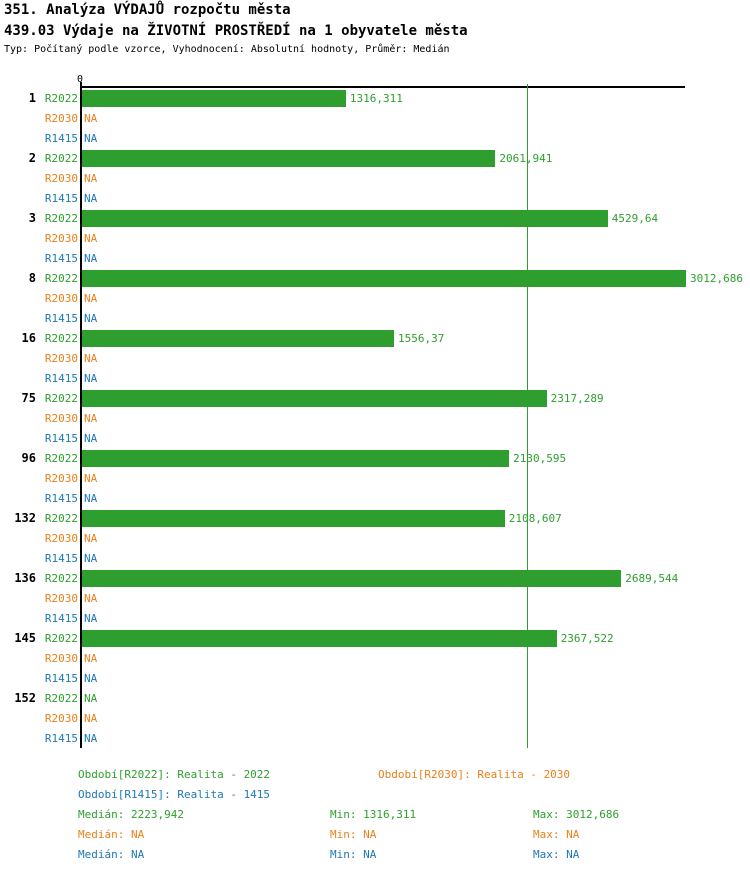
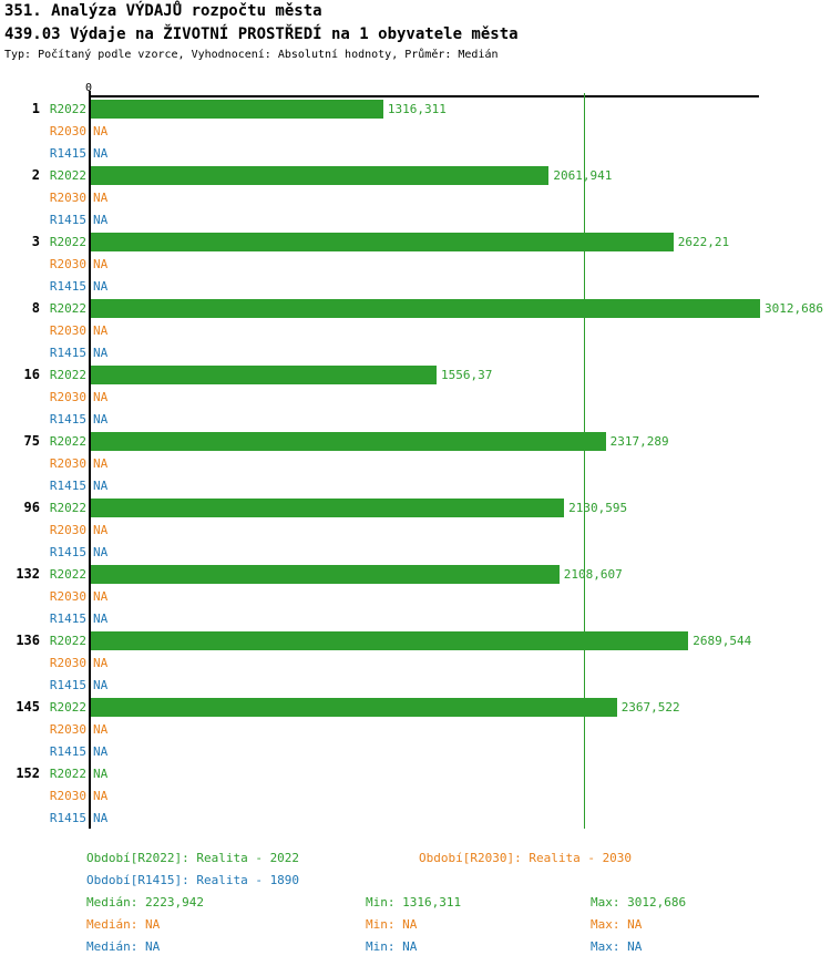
  351. Analýza VÝDAJŮ rozpočtu města
  439.03 Výdaje na ŽIVOTNÍ PROSTŘEDÍ na 1 obyvatele města
  Typ: Počítaný podle vzorce, Vyhodnocení: Absolutní hodnoty, Průměr: Medián
  0
  1
  R2022
  1316,311
  R2030
  NA
  R1415
  NA
  2
  R2022
  2061,941
  R2030
  NA
  R1415
  NA
  3
  R2022
- 4529,64
+ 2622,21
  R2030
  NA
  R1415
  NA
  8
  R2022
  3012,686
  R2030
  NA
  R1415
  NA
  16
  R2022
  1556,37
  R2030
  NA
  R1415
  NA
  75
  R2022
  2317,289
  R2030
  NA
  R1415
  NA
  96
  R2022
  2130,595
  R2030
  NA
  R1415
  NA
  132
  R2022
  2108,607
  R2030
  NA
  R1415
  NA
  136
  R2022
  2689,544
  R2030
  NA
  R1415
  NA
  145
  R2022
  2367,522
  R2030
  NA
  R1415
  NA
  152
  R2022
  NA
  R2030
  NA
  R1415
  NA
  Období[R2022]: Realita - 2022
  Období[R2030]: Realita - 2030
- Období[R1415]: Realita - 1415
+ Období[R1415]: Realita - 1890
  Medián: 2223,942
  Min: 1316,311
  Max: 3012,686
  Medián: NA
  Min: NA
  Max: NA
  Medián: NA
  Min: NA
  Max: NA
